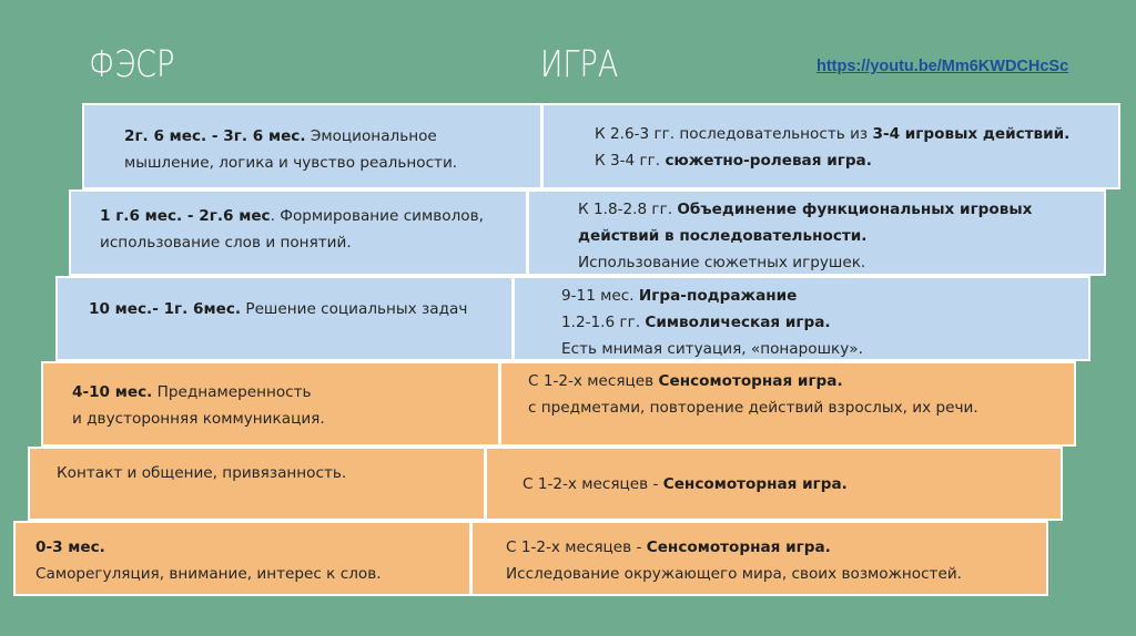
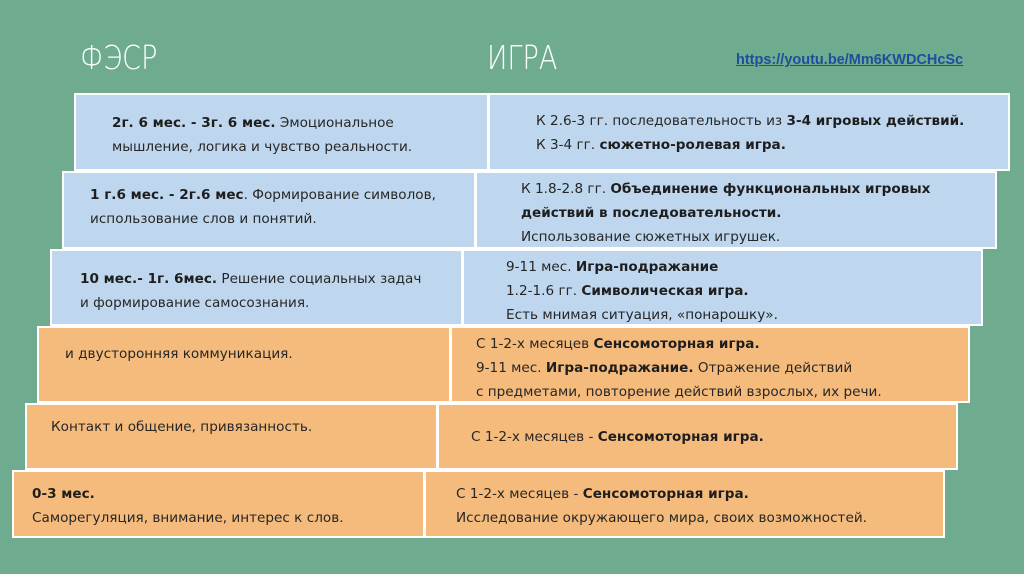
  ФЭСР
  ИГРА
  https://youtu.be/Mm6KWDCHcSc
  2г. 6 мес. - 3г. 6 мес. Эмоциональное
  мышление, логика и чувство реальности.
  К 2.6-3 гг. последовательность из 3-4 игровых действий.
  К 3-4 гг. сюжетно-ролевая игра.
  1 г.6 мес. - 2г.6 мес. Формирование символов,
  использование слов и понятий.
  К 1.8-2.8 гг. Объединение функциональных игровых
  действий в последовательности.
  Использование сюжетных игрушек.
  10 мес.- 1г. 6мес. Решение социальных задач
+ и формирование самосознания.
  9-11 мес. Игра-подражание
  1.2-1.6 гг. Символическая игра.
  Есть мнимая ситуация, «понарошку».
- 4-10 мес. Преднамеренность
  и двусторонняя коммуникация.
  С 1-2-х месяцев Сенсомоторная игра.
+ 9-11 мес. Игра-подражание. Отражение действий
  с предметами, повторение действий взрослых, их речи.
  Контакт и общение, привязанность.
  С 1-2-х месяцев - Сенсомоторная игра.
  0-3 мес.
  Саморегуляция, внимание, интерес к слов.
  С 1-2-х месяцев - Сенсомоторная игра.
  Исследование окружающего мира, своих возможностей.
